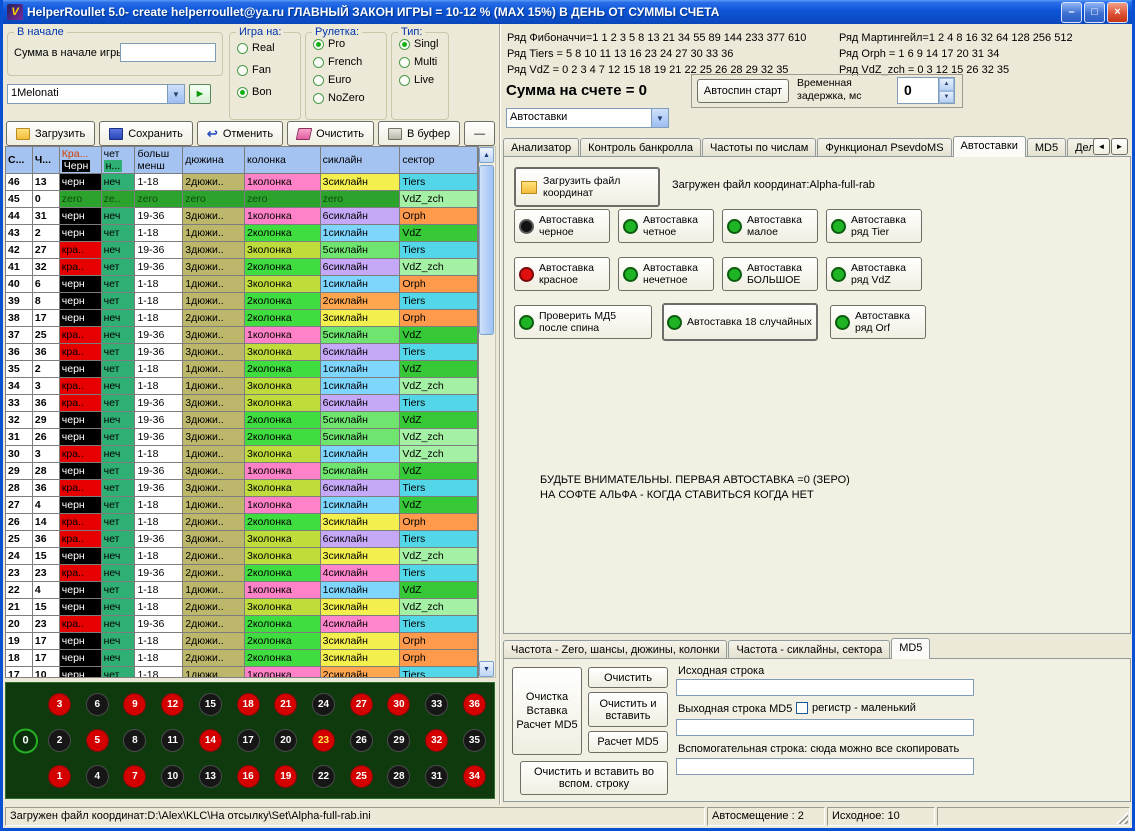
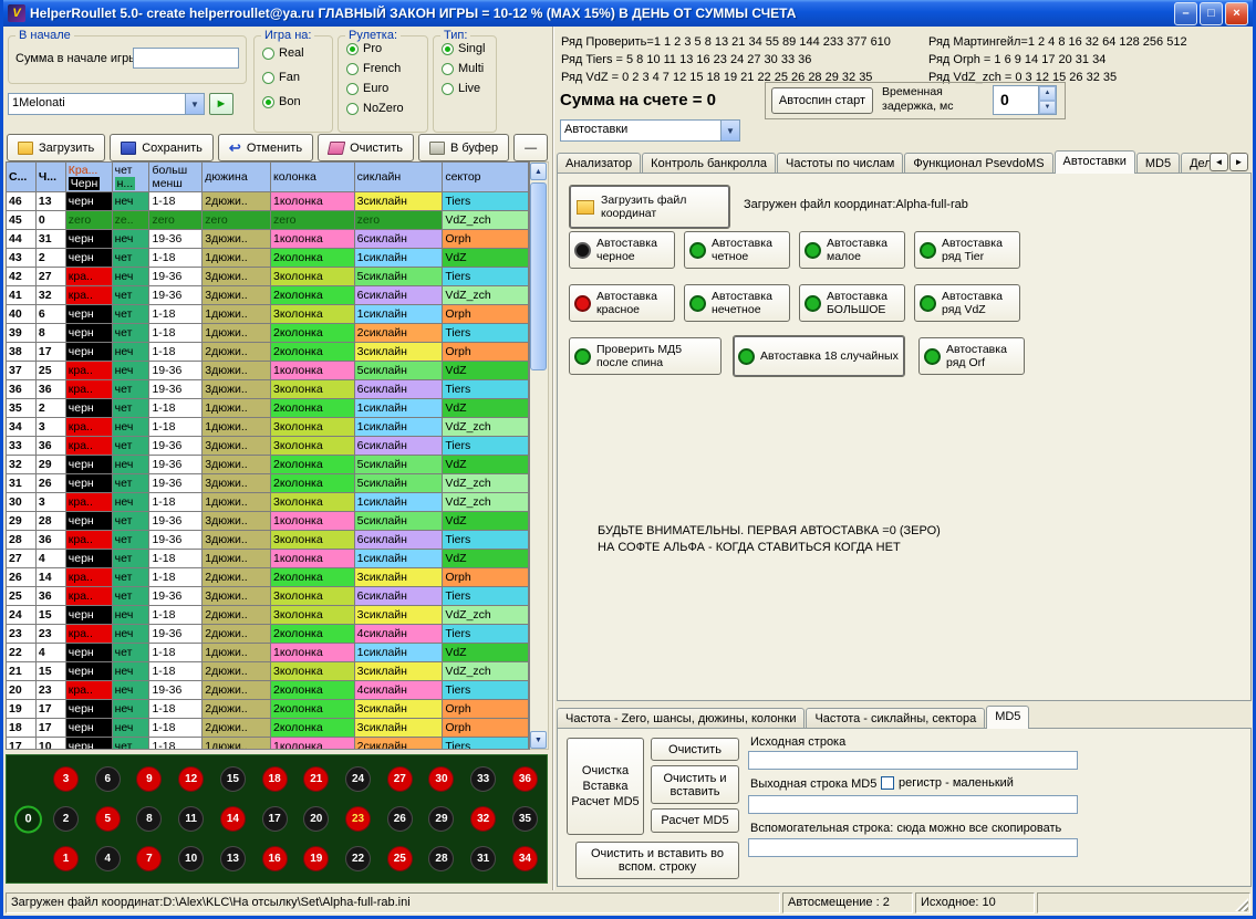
  V
  HelperRoullet 5.0- create helperroullet@ya.ru ГЛАВНЫЙ ЗАКОН ИГРЫ = 10-12 % (MAX 15%) В ДЕНЬ ОТ СУММЫ СЧЕТА
  –
  □
  ×
  В начале
  Сумма в начале игр
  Игра на:
  Real
  Fan
  Bon
  Рулетка:
  Pro
  French
  Euro
  NoZero
  Тип:
  Singl
  Multi
  Live
  1Melonati
  ▼
  ►
  Загрузить
  Сохранить
  ↩
  Отменить
  Очистить
  В буфер
  —
  С...
  Ч...
  Кра...
  Черн
  чет
  н...
  больш
  менш
  дюжина
  колонка
  сиклайн
  сектор
  46
  13
  черн
  неч
  1-18
  2дюжи..
  1колонка
  3сиклайн
  Tiers
  45
  0
  zero
  ze..
  zero
  zero
  zero
  zero
  VdZ_zch
  44
  31
  черн
  неч
  19-36
  3дюжи..
  1колонка
  6сиклайн
  Orph
  43
  2
  черн
  чет
  1-18
  1дюжи..
  2колонка
  1сиклайн
  VdZ
  42
  27
  кра..
  неч
  19-36
  3дюжи..
  3колонка
  5сиклайн
  Tiers
  41
  32
  кра..
  чет
  19-36
  3дюжи..
  2колонка
  6сиклайн
  VdZ_zch
  40
  6
  черн
  чет
  1-18
  1дюжи..
  3колонка
  1сиклайн
  Orph
  39
  8
  черн
  чет
  1-18
  1дюжи..
  2колонка
  2сиклайн
  Tiers
  38
  17
  черн
  неч
  1-18
  2дюжи..
  2колонка
  3сиклайн
  Orph
  37
  25
  кра..
  неч
  19-36
  3дюжи..
  1колонка
  5сиклайн
  VdZ
  36
  36
  кра..
  чет
  19-36
  3дюжи..
  3колонка
  6сиклайн
  Tiers
  35
  2
  черн
  чет
  1-18
  1дюжи..
  2колонка
  1сиклайн
  VdZ
  34
  3
  кра..
  неч
  1-18
  1дюжи..
  3колонка
  1сиклайн
  VdZ_zch
  33
  36
  кра..
  чет
  19-36
  3дюжи..
  3колонка
  6сиклайн
  Tiers
  32
  29
  черн
  неч
  19-36
  3дюжи..
  2колонка
  5сиклайн
  VdZ
  31
  26
  черн
  чет
  19-36
  3дюжи..
  2колонка
  5сиклайн
  VdZ_zch
  30
  3
  кра..
  неч
  1-18
  1дюжи..
  3колонка
  1сиклайн
  VdZ_zch
  29
  28
  черн
  чет
  19-36
  3дюжи..
  1колонка
  5сиклайн
  VdZ
  28
  36
  кра..
  чет
  19-36
  3дюжи..
  3колонка
  6сиклайн
  Tiers
  27
  4
  черн
  чет
  1-18
  1дюжи..
  1колонка
  1сиклайн
  VdZ
  26
  14
  кра..
  чет
  1-18
  2дюжи..
  2колонка
  3сиклайн
  Orph
  25
  36
  кра..
  чет
  19-36
  3дюжи..
  3колонка
  6сиклайн
  Tiers
  24
  15
  черн
  неч
  1-18
  2дюжи..
  3колонка
  3сиклайн
  VdZ_zch
  23
  23
  кра..
  неч
  19-36
  2дюжи..
  2колонка
  4сиклайн
  Tiers
  22
  4
  черн
  чет
  1-18
  1дюжи..
  1колонка
  1сиклайн
  VdZ
  21
  15
  черн
  неч
  1-18
  2дюжи..
  3колонка
  3сиклайн
  VdZ_zch
  20
  23
  кра..
  неч
  19-36
  2дюжи..
  2колонка
  4сиклайн
  Tiers
  19
  17
  черн
  неч
  1-18
  2дюжи..
  2колонка
  3сиклайн
  Orph
  18
  17
  черн
  неч
  1-18
  2дюжи..
  2колонка
  3сиклайн
  Orph
  17
  10
  черн
  чет
  1-18
  1дюжи..
  1колонка
  2сиклайн
  Tiers
  0
  3
  6
  9
  12
  15
  18
  21
  24
  27
  30
  33
  36
  2
  5
  8
  11
  14
  17
  20
  23
  26
  29
  32
  35
  1
  4
  7
  10
  13
  16
  19
  22
  25
  28
  31
  34
- Ряд Фибоначчи=1 1 2 3 5 8 13 21 34 55 89 144 233 377 610
+ Ряд Проверить=1 1 2 3 5 8 13 21 34 55 89 144 233 377 610
  Ряд Tiers = 5 8 10 11 13 16 23 24 27 30 33 36
  Ряд VdZ = 0 2 3 4 7 12 15 18 19 21 22 25 26 28 29 32 35
  Ряд Мартингейл=1 2 4 8 16 32 64 128 256 512
  Ряд Orph = 1 6 9 14 17 20 31 34
  Ряд VdZ_zch = 0 3 12 15 26 32 35
  Сумма на счете = 0
  Автоспин старт
  Временная задержка, мс
  0
  Автоставки
  ▼
  Анализатор
  Контроль банкролла
  Частоты по числам
  Функционал PsevdoMS
  Автоставки
  MD5
  ◄
  ►
  Загрузить файл координат
  Загружен файл координат:Alpha-full-rab
  Автоставка черное
  Автоставка четное
  Автоставка малое
  Автоставка ряд Tier
  Автоставка красное
  Автоставка нечетное
  Автоставка БОЛЬШОЕ
  Автоставка ряд VdZ
  Проверить МД5 после спина
  Автоставка 18 случайных
  Автоставка ряд Orf
  БУДЬТЕ ВНИМАТЕЛЬНЫ. ПЕРВАЯ АВТОСТАВКА =0 (ЗЕРО)
  НА СОФТЕ АЛЬФА - КОГДА СТАВИТЬСЯ КОГДА НЕТ
  Частота - Zero, шансы, дюжины, колонки
  Частота - сиклайны, сектора
  MD5
  Очистка Вставка Расчет MD5
  Очистить
  Очистить и вставить
  Расчет MD5
  Очистить и вставить во вспом. строку
  Исходная строка
  Выходная строка MD5
  регистр - маленький
  Вспомогательная строка: сюда можно все скопировать
  Загружен файл координат:D:\Alex\KLC\На отсылку\Set\Alpha-full-rab.ini
  Автосмещение : 2
  Исходное: 10
